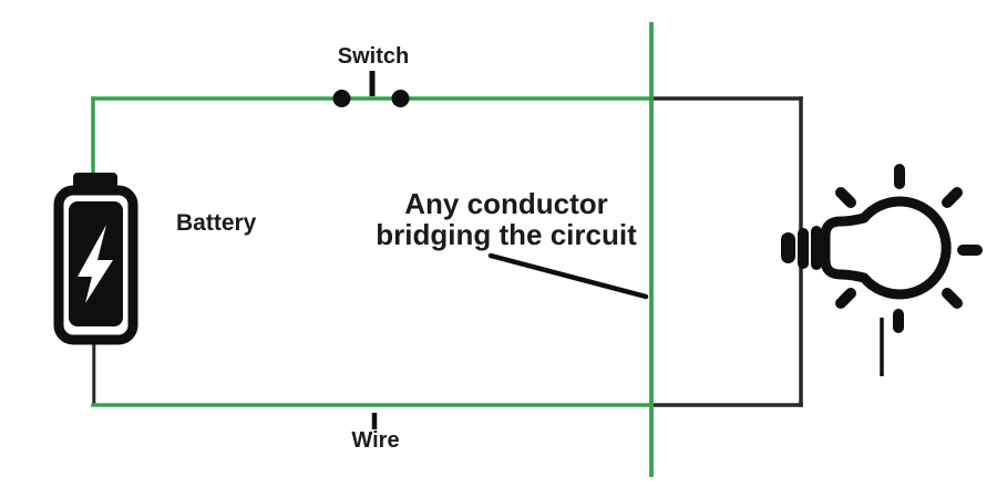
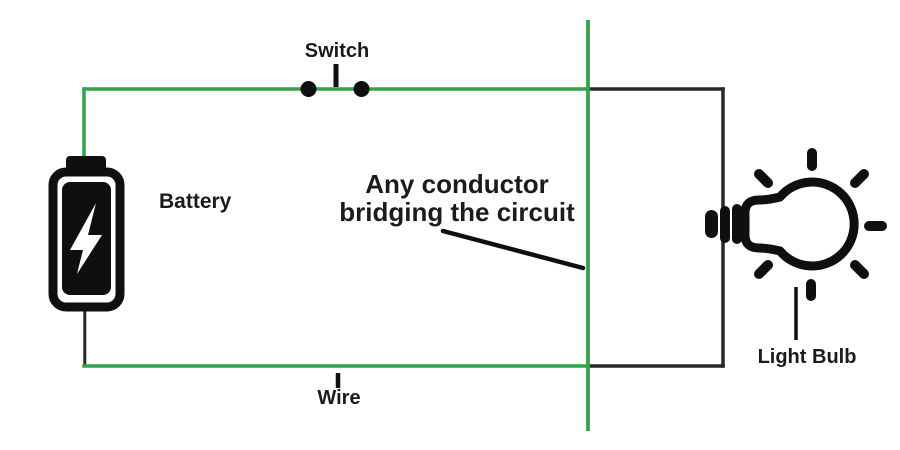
  Switch
  Battery
  Any conductor
  bridging the circuit
  Wire
+ Light Bulb
